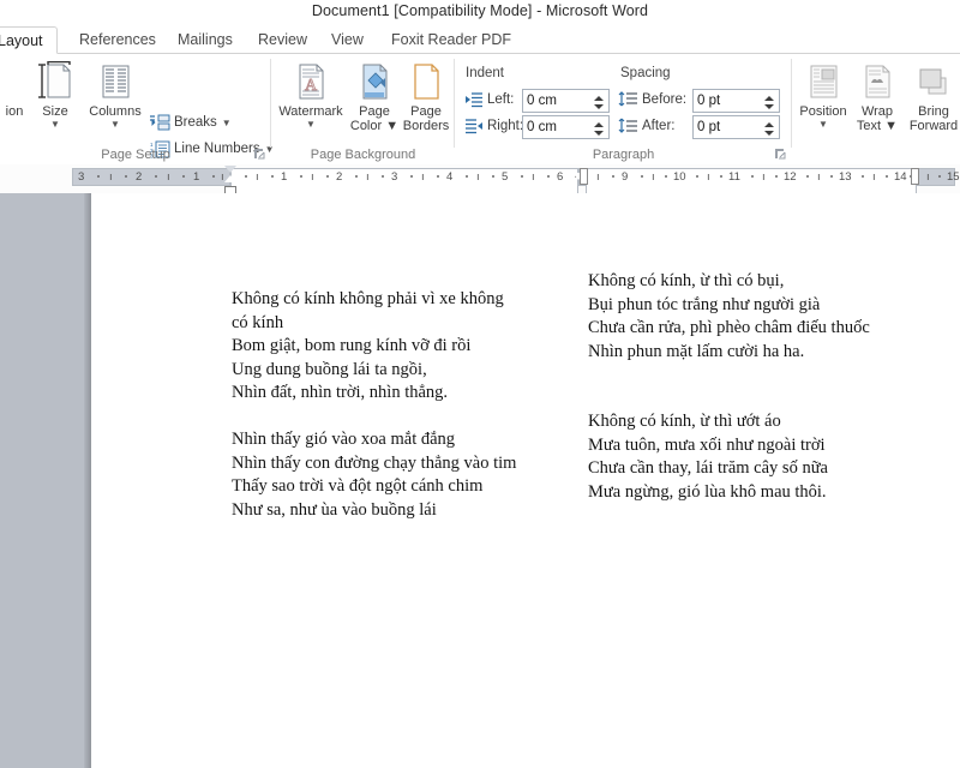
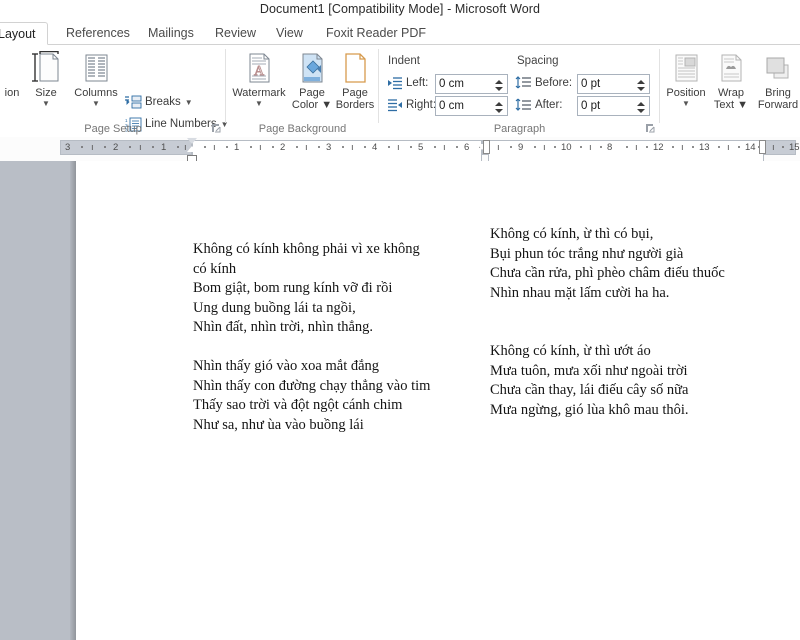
  Document1 [Compatibility Mode] - Microsoft Word
  Layout
  References
  Mailings
  Review
  View
  Foxit Reader PDF
  ion
  Size
  ▼
  Columns
  ▼
  Breaks
  ▼
  Line Number
  ▼
  Page Setup
  A
  Watermark
  ▼
  Page
  Color ▼
  Page
  Borders
  Page Background
  Indent
  Spacing
  Left:
  0 cm
  Right
  0 cm
  Before:
  0 pt
  After:
  0 pt
  Paragraph
  Position
  ▼
  Wrap
  Text ▼
  Bring
  Forward
  3
  ı
  2
  ı
  1
  ı
  ı
  1
  ı
  2
  ı
  3
  ı
  4
  ı
  5
  ı
  6
  ı
  9
  ı
  10
  ı
- 11
+ 8
  ı
  12
  ı
  13
  ı
  14
  ı
  15
  Không có kính không phải vì xe không
  có kính
  Bom giật, bom rung kính vỡ đi rồi
  Ung dung buồng lái ta ngồi,
  Nhìn đất, nhìn trời, nhìn thẳng.
  Nhìn thấy gió vào xoa mắt đắng
  Nhìn thấy con đường chạy thẳng vào tim
  Thấy sao trời và đột ngột cánh chim
  Như sa, như ùa vào buồng lái
  Không có kính, ừ thì có bụi,
  Bụi phun tóc trắng như người già
  Chưa cần rửa, phì phèo châm điếu thuốc
- Nhìn phun mặt lấm cười ha ha.
+ Nhìn nhau mặt lấm cười ha ha.
  Không có kính, ừ thì ướt áo
  Mưa tuôn, mưa xối như ngoài trời
- Chưa cần thay, lái trăm cây số nữa
+ Chưa cần thay, lái điếu cây số nữa
  Mưa ngừng, gió lùa khô mau thôi.
